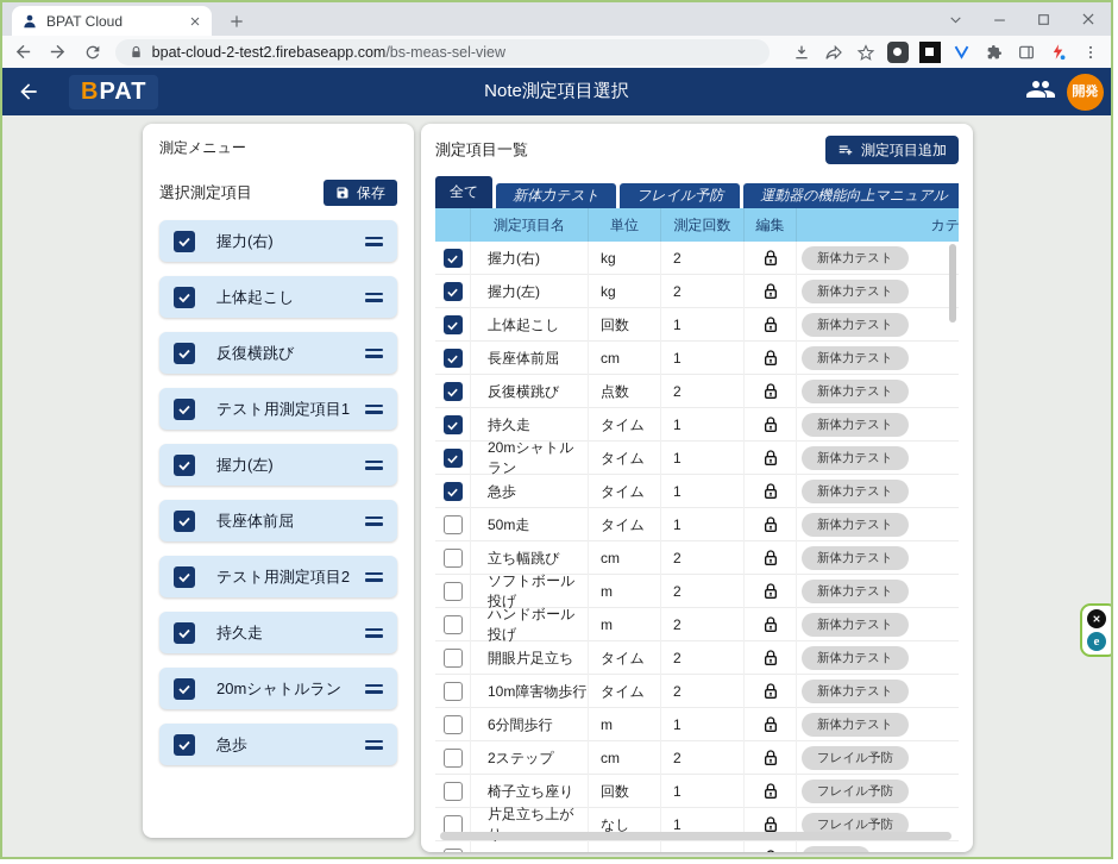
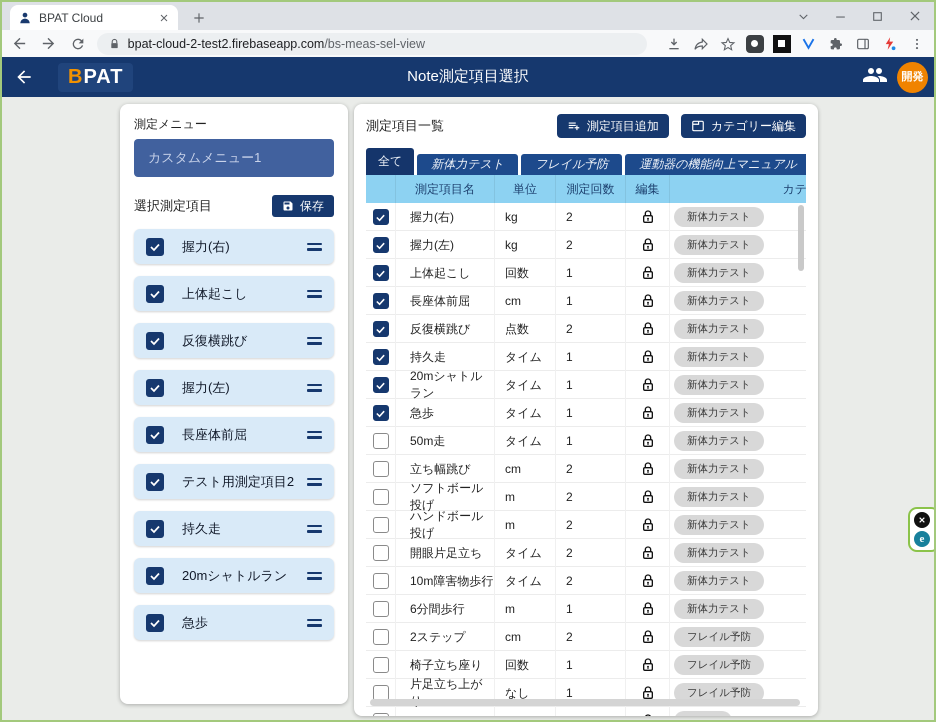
  BPAT Cloud
  bpat-cloud-2-test2.firebaseapp.com/bs-meas-sel-view
  BPAT
  Note測定項目選択
  開発
  測定メニュー
+ カスタムメニュー1
  選択測定項目
  保存
  握力(右)
  上体起こし
  反復横跳び
- テスト用測定項目1
  握力(左)
  長座体前屈
  テスト用測定項目2
  持久走
  20mシャトルラン
  急歩
  測定項目一覧
  測定項目追加
+ カテゴリー編集
  全て
  新体力テスト
  フレイル予防
  運動器の機能向上マニュアル
  測定項目名
  単位
  測定回数
  編集
  握力(右)
  kg
  2
  新体力テスト
  握力(左)
  kg
  2
  新体力テスト
  上体起こし
  回数
  1
  新体力テスト
  長座体前屈
  cm
  1
  新体力テスト
  反復横跳び
  点数
  2
  新体力テスト
  持久走
  タイム
  1
  新体力テスト
  20mシャトルラン
  タイム
  1
  新体力テスト
  急歩
  タイム
  1
  新体力テスト
  50m走
  タイム
  1
  新体力テスト
  立ち幅跳び
  cm
  2
  新体力テスト
  ソフトボール投げ
  m
  2
  新体力テスト
  ハンドボール投げ
  m
  2
  新体力テスト
  開眼片足立ち
  タイム
  2
  新体力テスト
  10m障害物歩行
  タイム
  2
  新体力テスト
  6分間歩行
  m
  1
  新体力テスト
  2ステップ
  cm
  2
  フレイル予防
  椅子立ち座り
  回数
  1
  フレイル予防
  片足立ち上が
  なし
  1
  フレイル予防
  e
